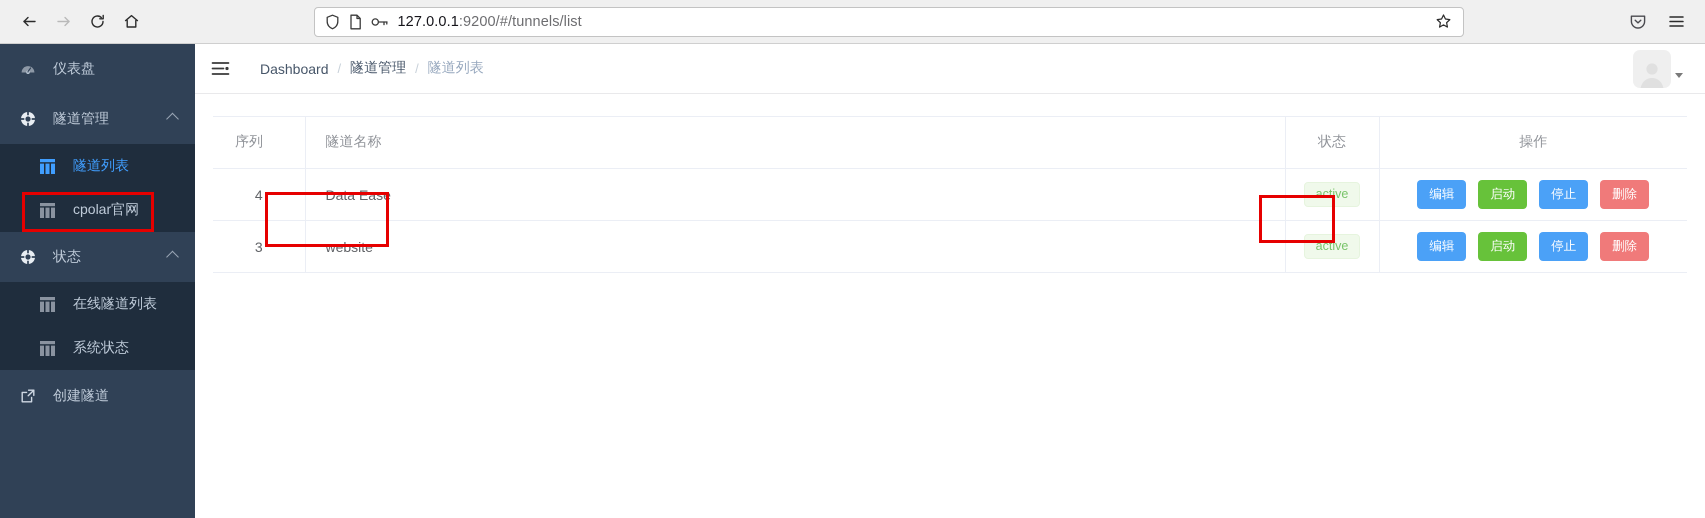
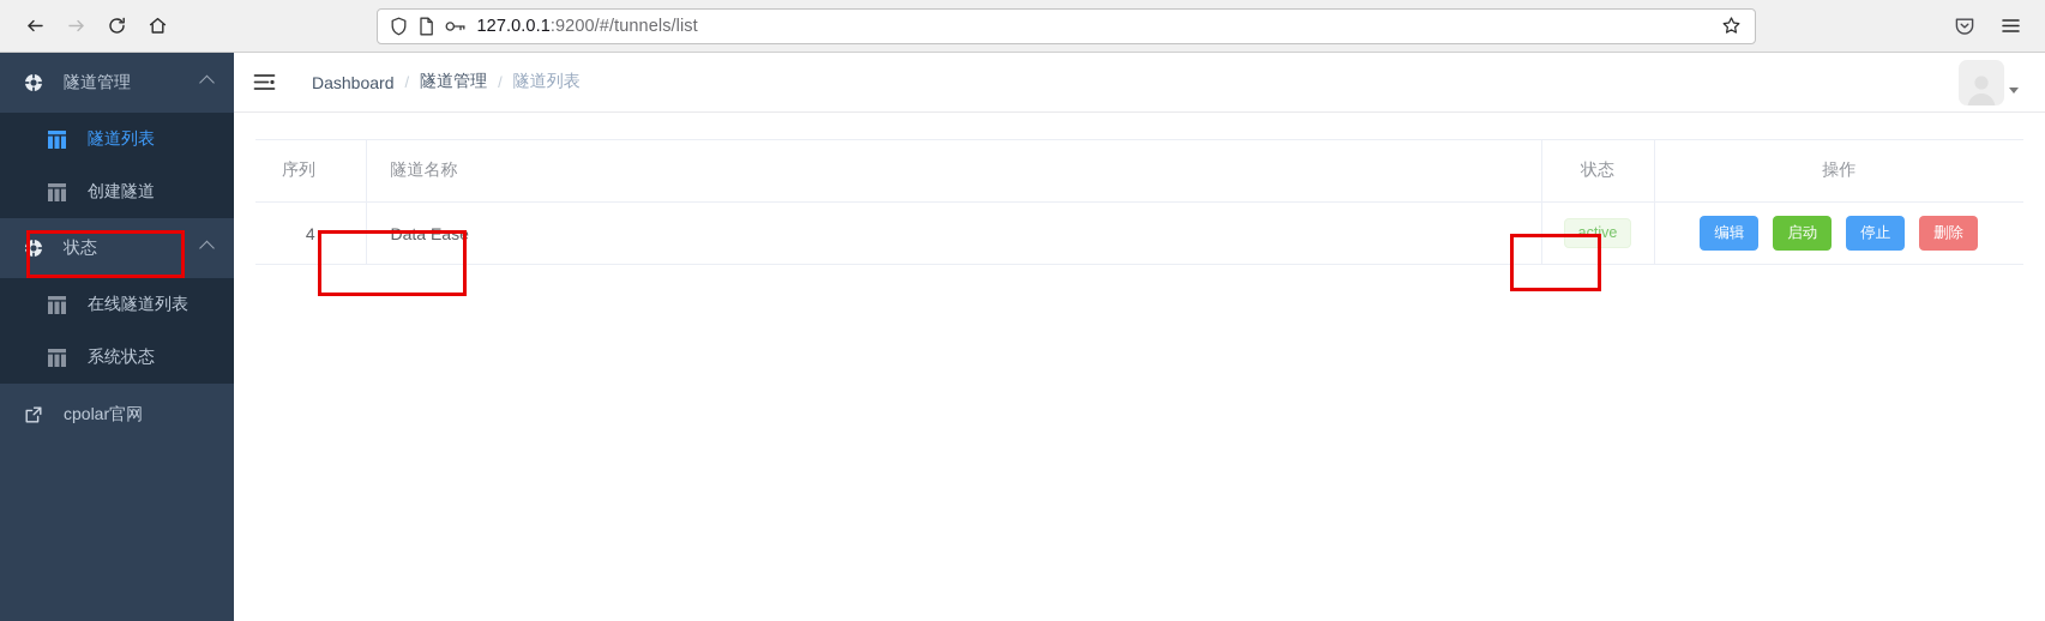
  127.0.0.1:9200/#/tunnels/list
- 仪表盘
  隧道管理
  隧道列表
- cpolar官网
+ 创建隧道
  状态
  在线隧道列表
  系统状态
- 创建隧道
+ cpolar官网
  Dashboard
  /
  隧道管理
  /
  隧道列表
  序列	隧道名称	状态	操作
  4	Data Ease	active	编辑 启动 停止 删除
- 3	website	active	编辑 启动 停止 删除
